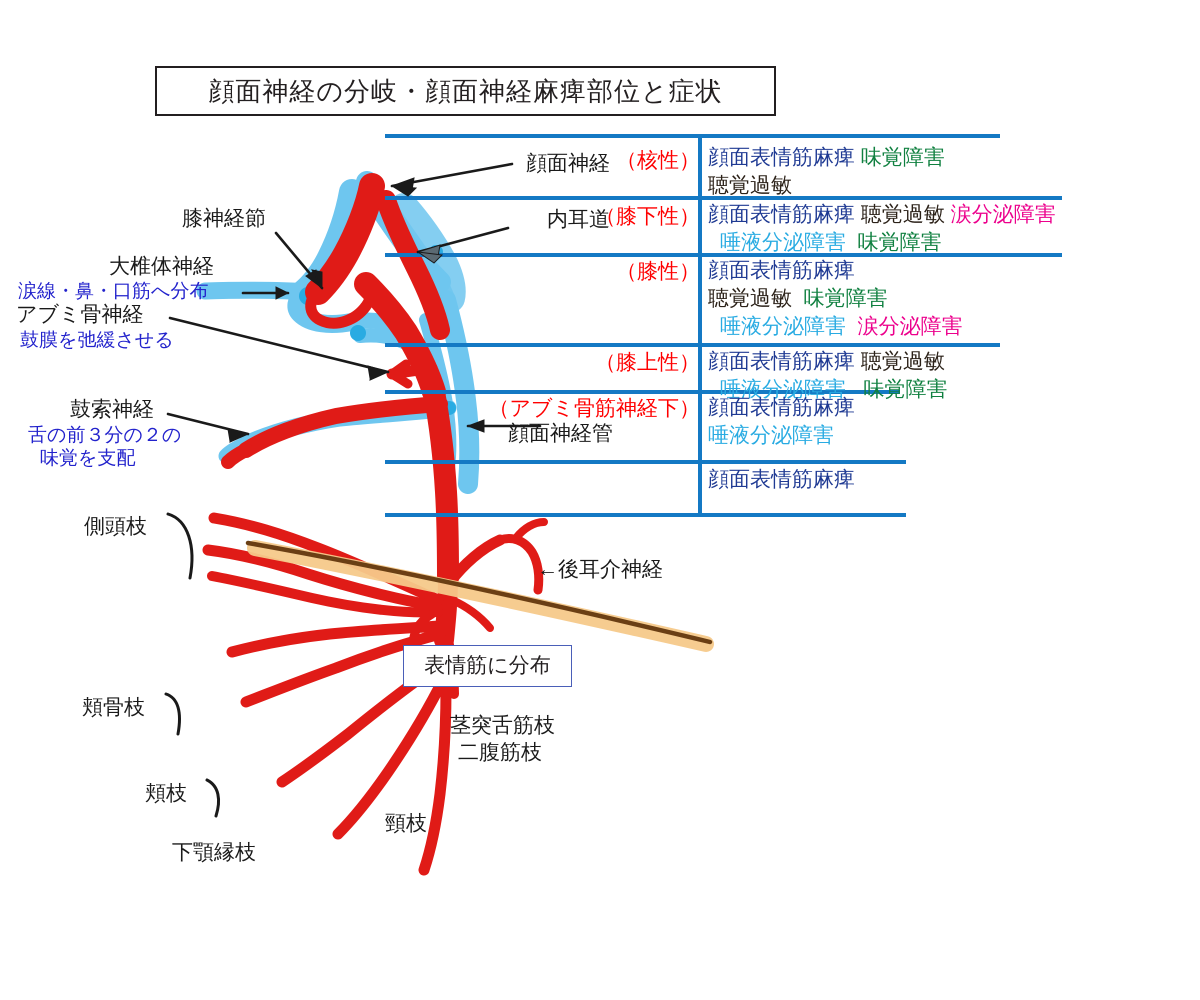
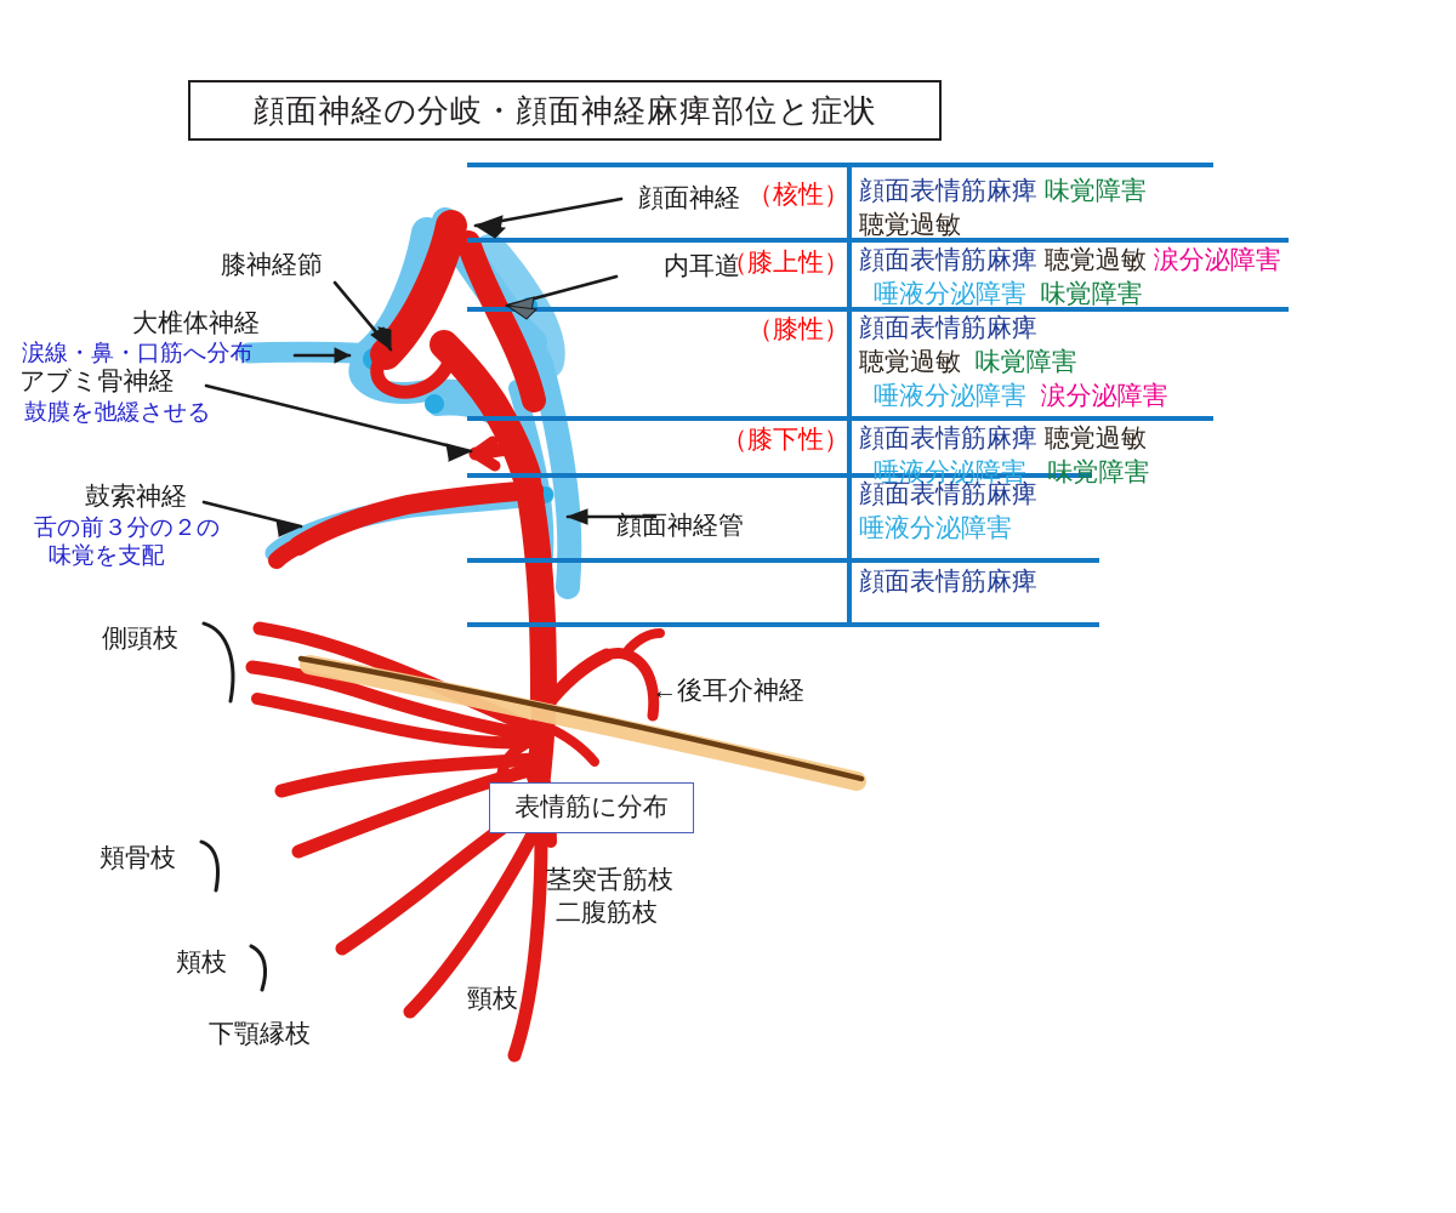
  顔面神経の分岐・顔面神経麻痺部位と症状
  顔面神経
  内耳道
  顔面神経管
  （核性）
- （膝下性）
+ （膝上性）
  （膝性）
- （膝上性）
+ （膝下性）
- （アブミ骨筋神経下）
  顔面表情筋麻痺 味覚障害
  聴覚過敏
  顔面表情筋麻痺 聴覚過敏 涙分泌障害
  唾液分泌障害 味覚障害
  顔面表情筋麻痺
  聴覚過敏 味覚障害
  唾液分泌障害 涙分泌障害
  顔面表情筋麻痺 聴覚過敏
  唾液分泌障害 味覚障害
  顔面表情筋麻痺
  唾液分泌障害
  顔面表情筋麻痺
  膝神経節
  大椎体神経
  涙線・鼻・口筋へ分布
  アブミ骨神経
  鼓膜を弛緩させる
  鼓索神経
  舌の前３分の２の
  味覚を支配
  ←後耳介神経
  表情筋に分布
  茎突舌筋枝
  二腹筋枝
  側頭枝
  頬骨枝
  頬枝
  下顎縁枝
  頸枝
